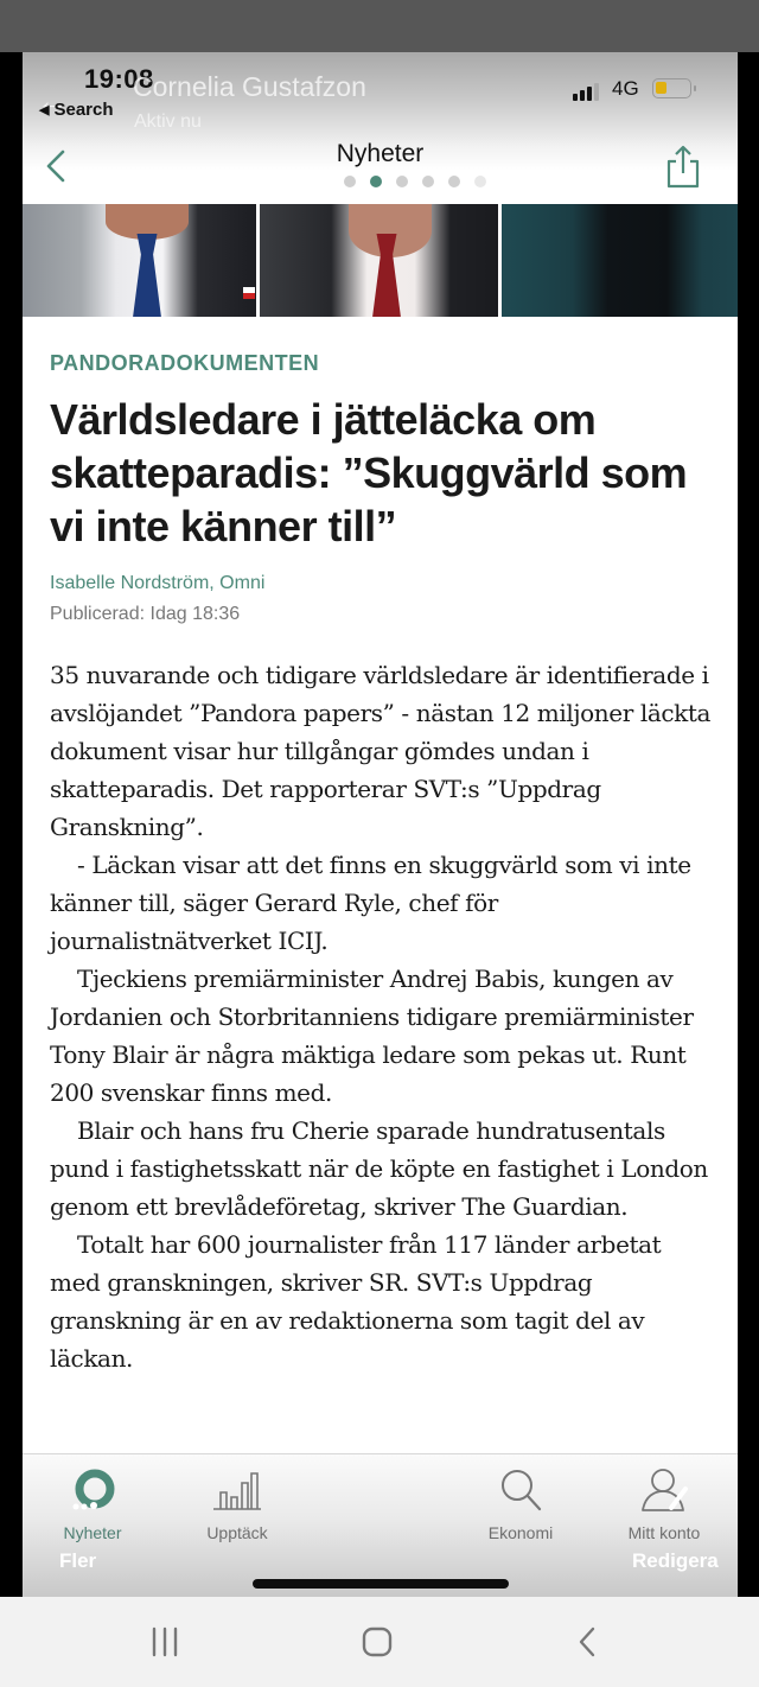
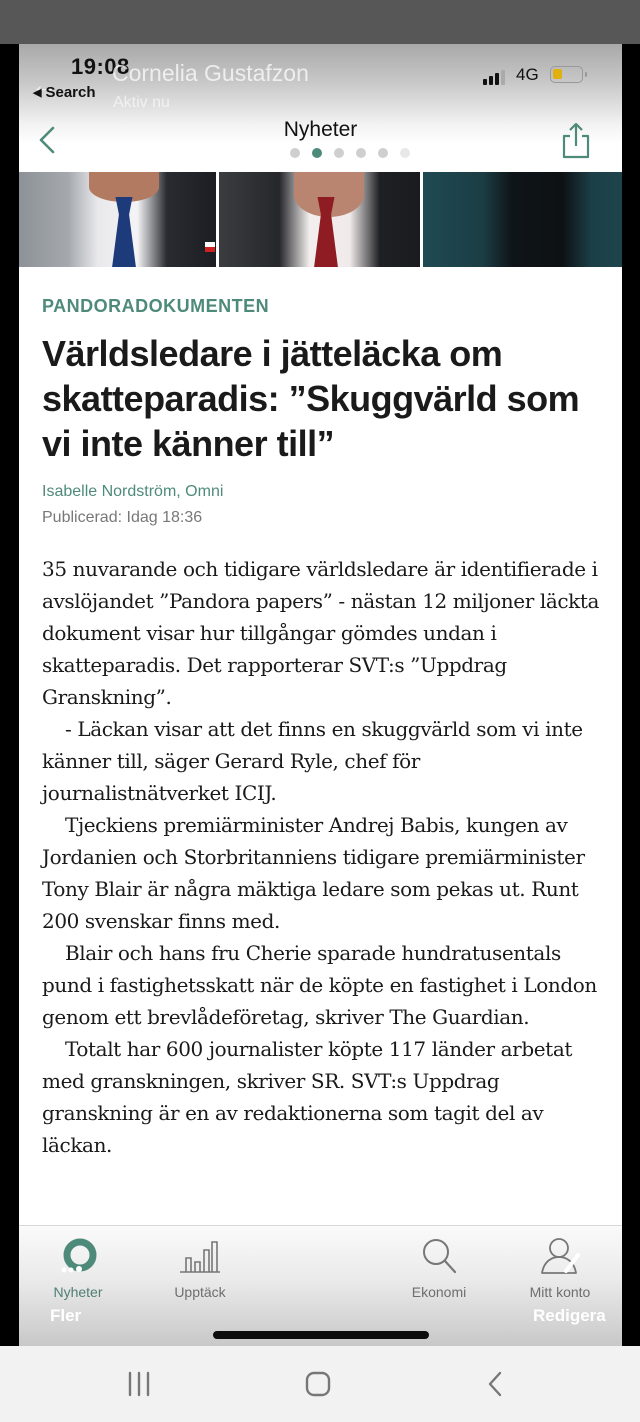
  ←
  19:08
  Cornelia Gustafzon
  Aktiv nu
  ◀
  Search
  4G
  Nyheter
  PANDORADOKUMENTEN
  Världsledare i jätteläcka om skatteparadis: ”Skuggvärld som vi inte känner till”
  Isabelle Nordström, Omni
  Publicerad: Idag 18:36
  35 nuvarande och tidigare världsledare är identifierade i avslöjandet ”Pandora papers” - nästan 12 miljoner läckta dokument visar hur tillgångar gömdes undan i skatteparadis. Det rapporterar SVT:s ”Uppdrag Granskning”.
  - Läckan visar att det finns en skuggvärld som vi inte känner till, säger Gerard Ryle, chef för journalistnätverket ICIJ.
  Tjeckiens premiärminister Andrej Babis, kungen av Jordanien och Storbritanniens tidigare premiärminister Tony Blair är några mäktiga ledare som pekas ut. Runt 200 svenskar finns med.
  Blair och hans fru Cherie sparade hundratusentals pund i fastighetsskatt när de köpte en fastighet i London genom ett brevlådeföretag, skriver The Guardian.
- Totalt har 600 journalister från 117 länder arbetat med granskningen, skriver SR. SVT:s Uppdrag granskning är en av redaktionerna som tagit del av läckan.
+ Totalt har 600 journalister köpte 117 länder arbetat med granskningen, skriver SR. SVT:s Uppdrag granskning är en av redaktionerna som tagit del av läckan.
  Nyheter
  Upptäck
  Ekonomi
  Mitt konto
  Fler
  Redigera
